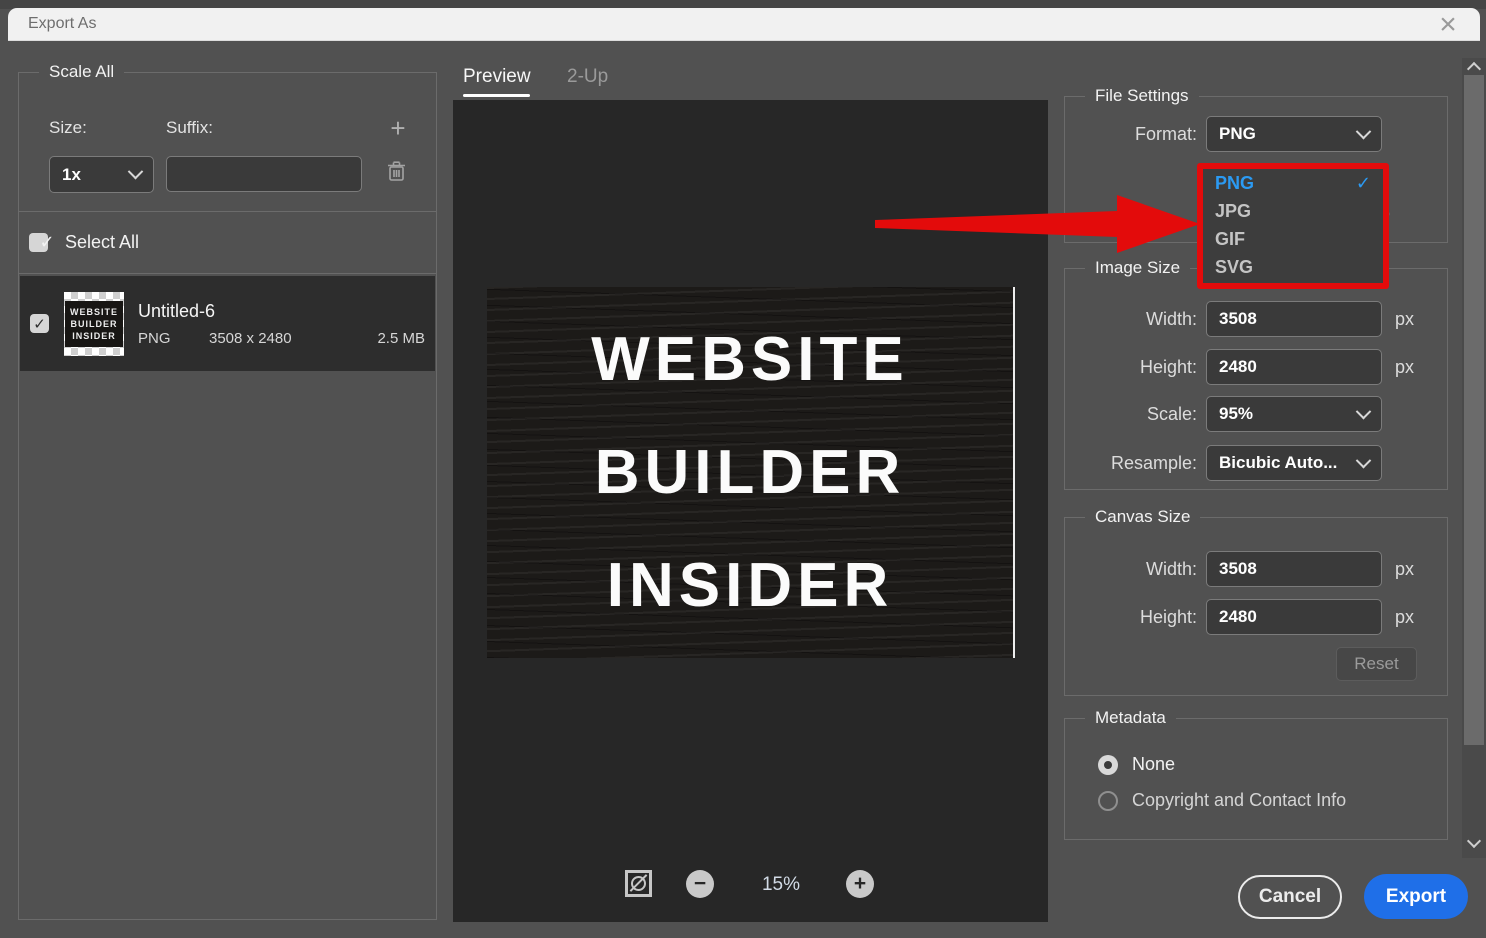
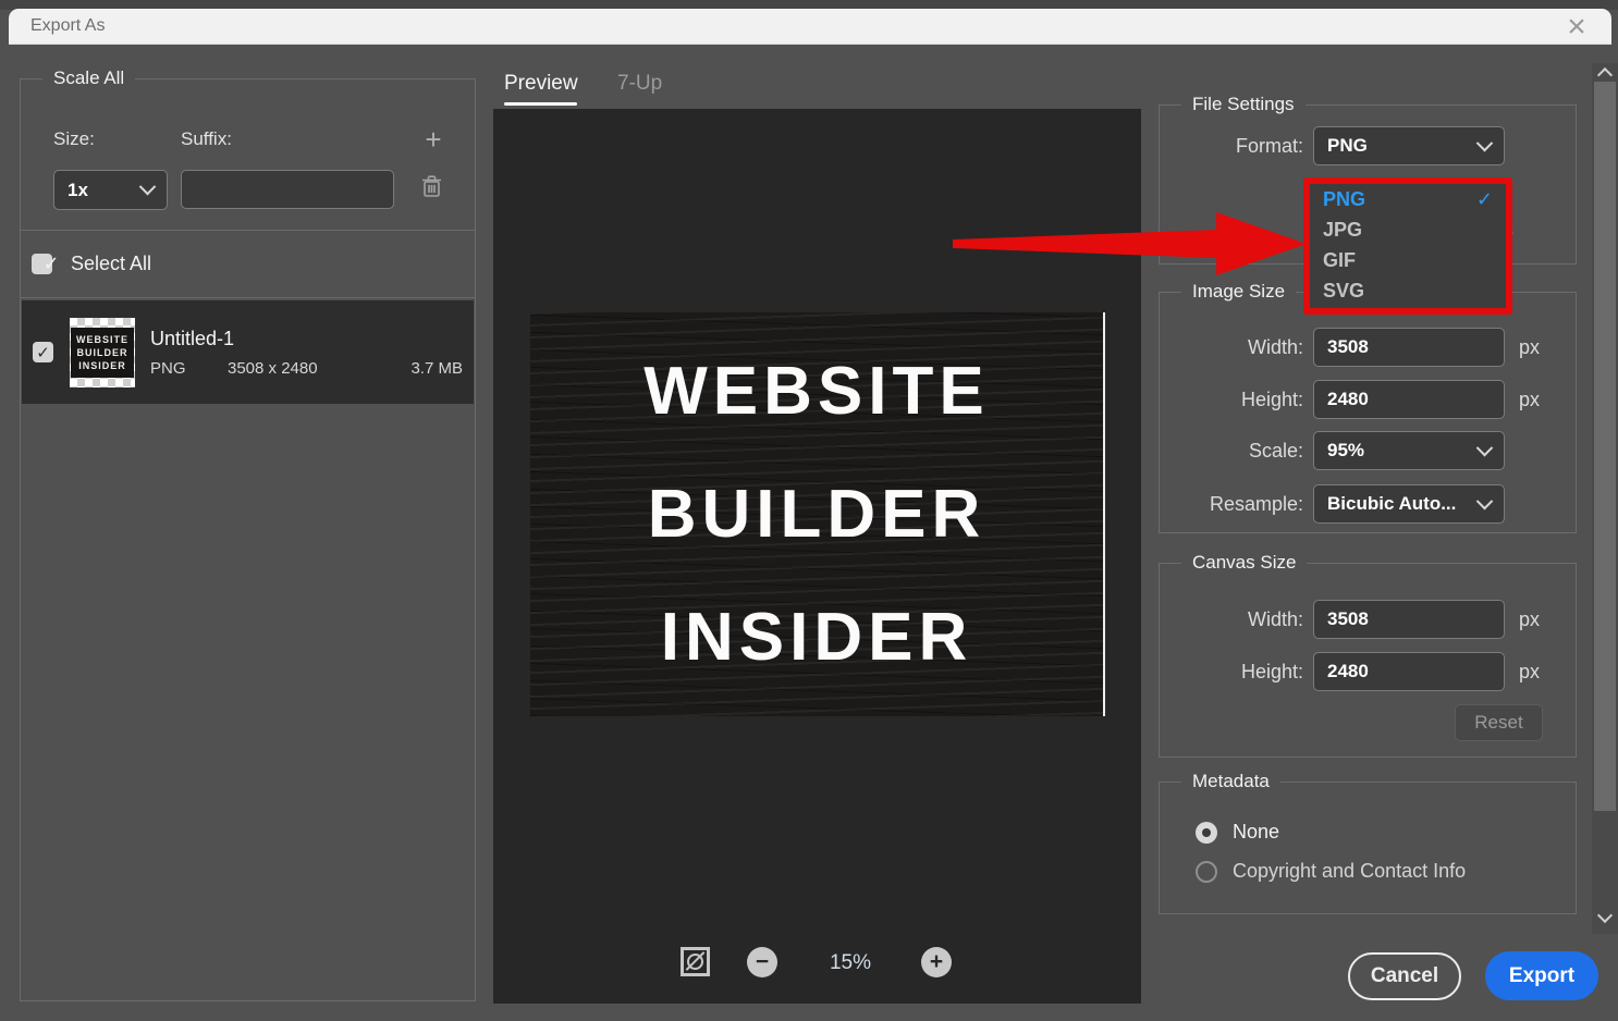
  Export As
  ×
  Scale All
  Size:
  Suffix:
  +
  1x
  ✓
  Select All
  ✓
  WEBSITE
  BUILDER
  INSIDER
- Untitled-6
+ Untitled-1
  PNG
  3508 x 2480
- 2.5 MB
+ 3.7 MB
  Preview
- 2-Up
+ 7-Up
  WEBSITE
  BUILDER
  INSIDER
  −
  15%
  +
  File Settings
  Format:
  PNG
  )
  Image Size
  Width:
  3508
  px
  Height:
  2480
  px
  Scale:
  95%
  Resample:
  Bicubic Auto...
  Canvas Size
  Width:
  3508
  px
  Height:
  2480
  px
  Reset
  Metadata
  None
  Copyright and Contact Info
  Cancel
  Export
  PNG
  ✓
  JPG
  GIF
  SVG
